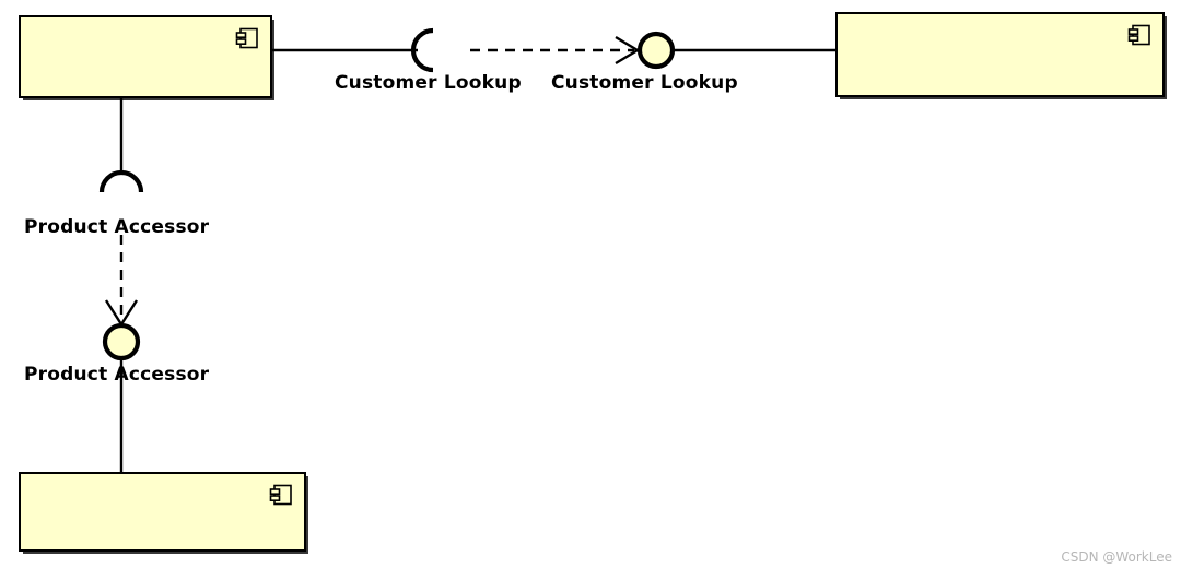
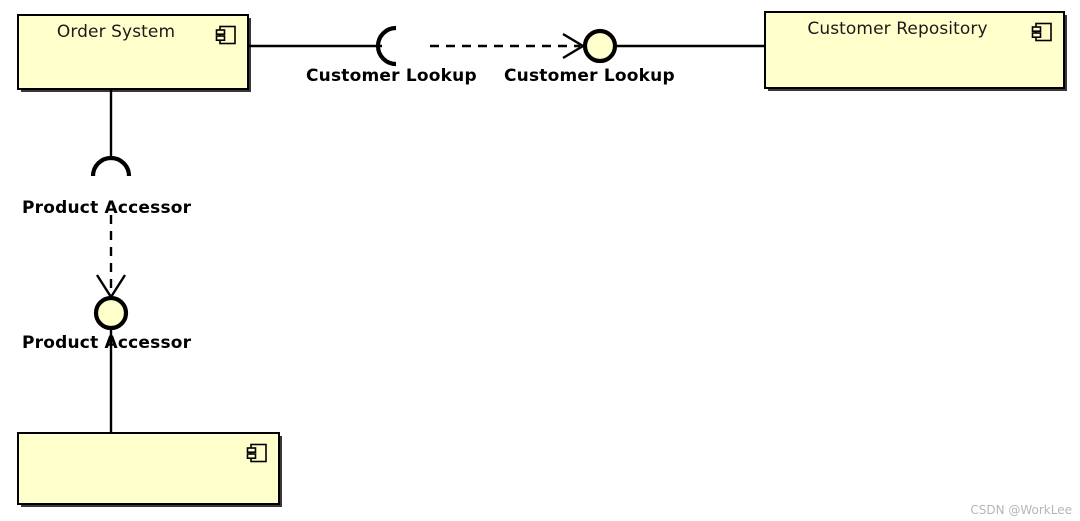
+ Order System
+ Customer Repository
  Customer Lookup
  Customer Lookup
  Product Accessor
  Product Accessor
  CSDN @WorkLee
